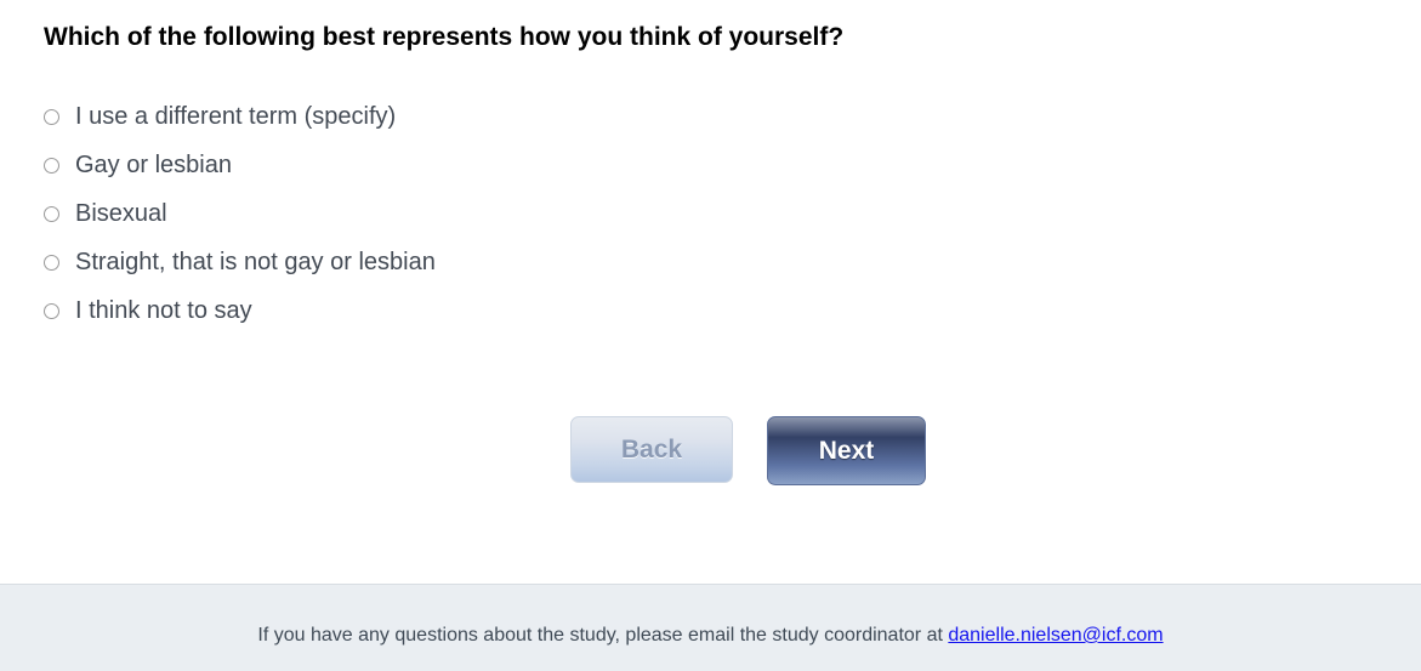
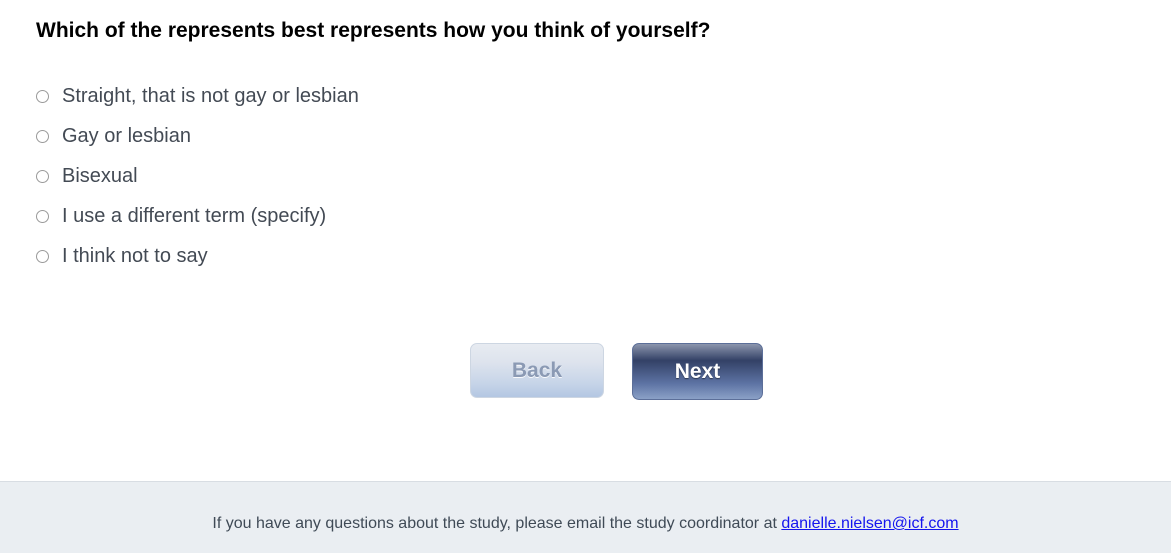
- Which of the following best represents how you think of yourself?
+ Which of the represents best represents how you think of yourself?
- I use a different term (specify)
+ Straight, that is not gay or lesbian
  Gay or lesbian
  Bisexual
- Straight, that is not gay or lesbian
+ I use a different term (specify)
  I think not to say
  Back
  Next
  If you have any questions about the study, please email the study coordinator at danielle.nielsen@icf.com
